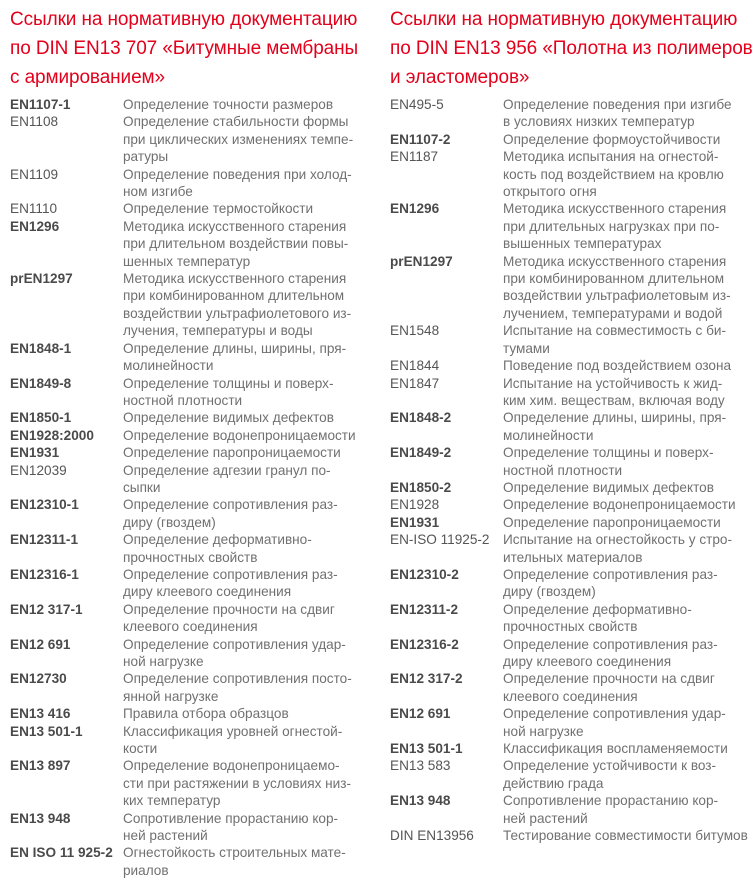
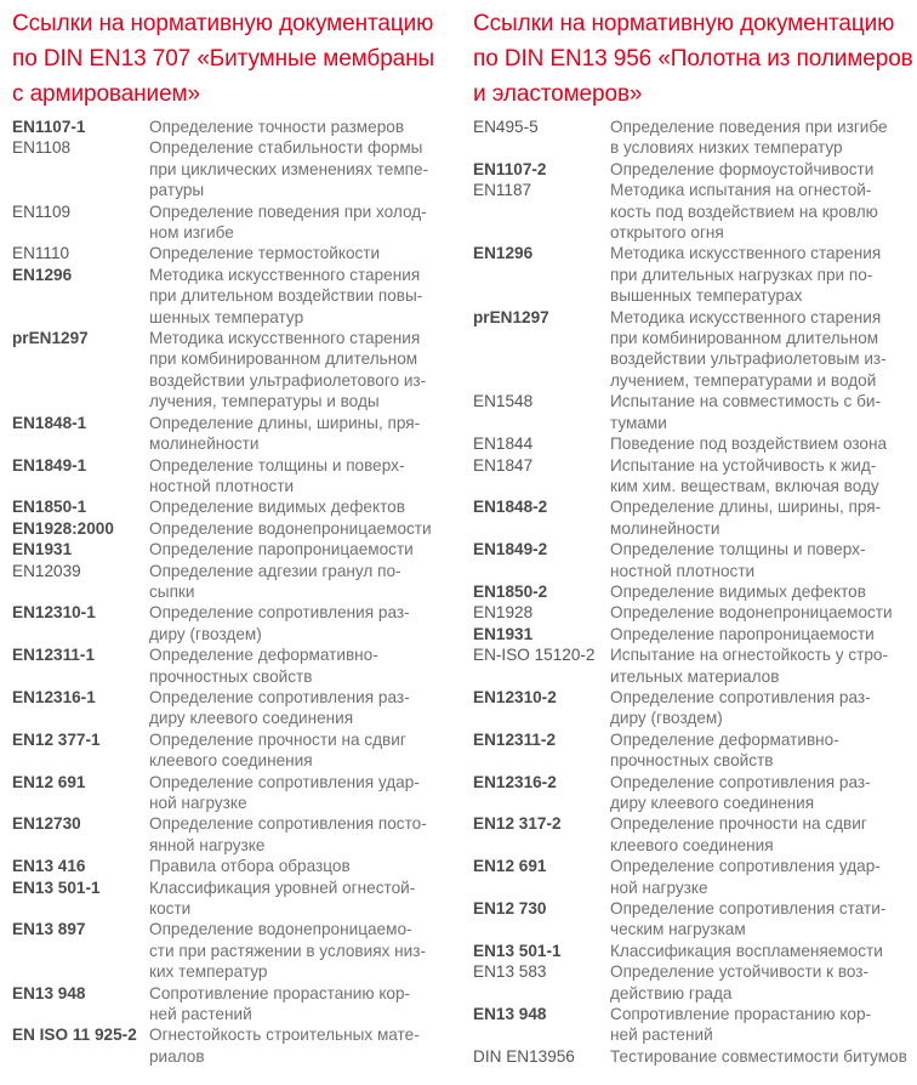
  Ссылки на нормативную документацию
  по DIN EN13 707 «Битумные мембраны
  с армированием»
  EN1107-1
  Определение точности размеров
  EN1108
  Определение стабильности формы
  при циклических изменениях темпе-
  ратуры
  EN1109
  Определение поведения при холод-
  ном изгибе
  EN1110
  Определение термостойкости
  EN1296
  Методика искусственного старения
  при длительном воздействии повы-
  шенных температур
  prEN1297
  Методика искусственного старения
  при комбинированном длительном
  воздействии ультрафиолетового из-
  лучения, температуры и воды
  EN1848-1
  Определение длины, ширины, пря-
  молинейности
- EN1849-8
+ EN1849-1
  Определение толщины и поверх-
  ностной плотности
  EN1850-1
  Определение видимых дефектов
  EN1928:2000
  Определение водонепроницаемости
  EN1931
  Определение паропроницаемости
  EN12039
  Определение адгезии гранул по-
  сыпки
  EN12310-1
  Определение сопротивления раз-
  диру (гвоздем)
  EN12311-1
  Определение деформативно-
  прочностных свойств
  EN12316-1
  Определение сопротивления раз-
  диру клеевого соединения
- EN12 317-1
+ EN12 377-1
  Определение прочности на сдвиг
  клеевого соединения
  EN12 691
  Определение сопротивления удар-
  ной нагрузке
  EN12730
  Определение сопротивления посто-
  янной нагрузке
  EN13 416
  Правила отбора образцов
  EN13 501-1
  Классификация уровней огнестой-
  кости
  EN13 897
  Определение водонепроницаемо-
  сти при растяжении в условиях низ-
  ких температур
  EN13 948
  Сопротивление прорастанию кор-
  ней растений
  EN ISO 11 925-2
  Огнестойкость строительных мате-
  риалов
  Ссылки на нормативную документацию
  по DIN EN13 956 «Полотна из полимеров
  и эластомеров»
  EN495-5
  Определение поведения при изгибе
  в условиях низких температур
  EN1107-2
  Определение формоустойчивости
  EN1187
  Методика испытания на огнестой-
  кость под воздействием на кровлю
  открытого огня
  EN1296
  Методика искусственного старения
  при длительных нагрузках при по-
  вышенных температурах
  prEN1297
  Методика искусственного старения
  при комбинированном длительном
  воздействии ультрафиолетовым из-
  лучением, температурами и водой
  EN1548
  Испытание на совместимость с би-
  тумами
  EN1844
  Поведение под воздействием озона
  EN1847
  Испытание на устойчивость к жид-
  ким хим. веществам, включая воду
  EN1848-2
  Определение длины, ширины, пря-
  молинейности
  EN1849-2
  Определение толщины и поверх-
  ностной плотности
  EN1850-2
  Определение видимых дефектов
  EN1928
  Определение водонепроницаемости
  EN1931
  Определение паропроницаемости
- EN-ISO 11925-2
+ EN-ISO 15120-2
  Испытание на огнестойкость у стро-
  ительных материалов
  EN12310-2
  Определение сопротивления раз-
  диру (гвоздем)
  EN12311-2
  Определение деформативно-
  прочностных свойств
  EN12316-2
  Определение сопротивления раз-
  диру клеевого соединения
  EN12 317-2
  Определение прочности на сдвиг
  клеевого соединения
  EN12 691
  Определение сопротивления удар-
  ной нагрузке
+ EN12 730
+ Определение сопротивления стати-
+ ческим нагрузкам
  EN13 501-1
  Классификация воспламеняемости
  EN13 583
  Определение устойчивости к воз-
  действию града
  EN13 948
  Сопротивление прорастанию кор-
  ней растений
  DIN EN13956
  Тестирование совместимости битумов
